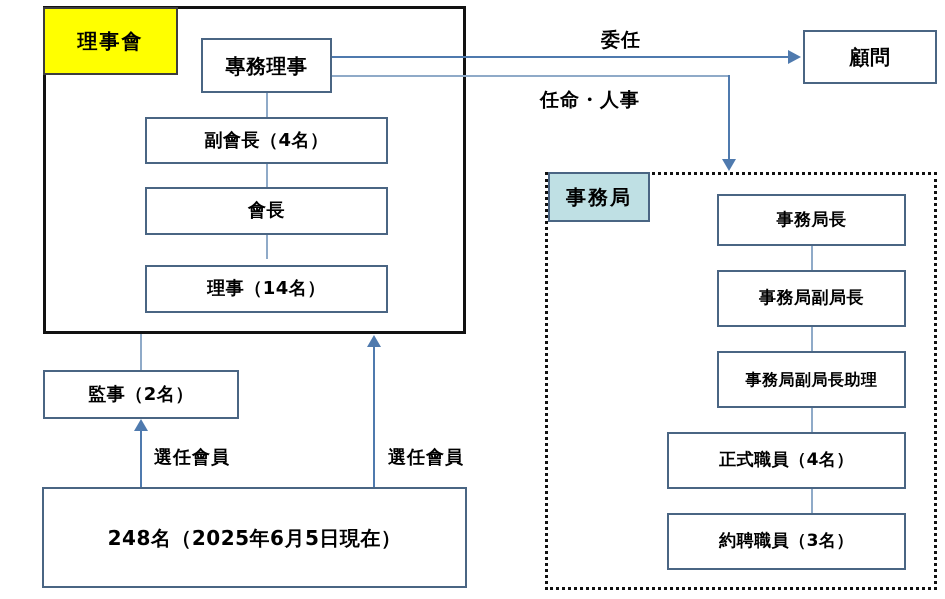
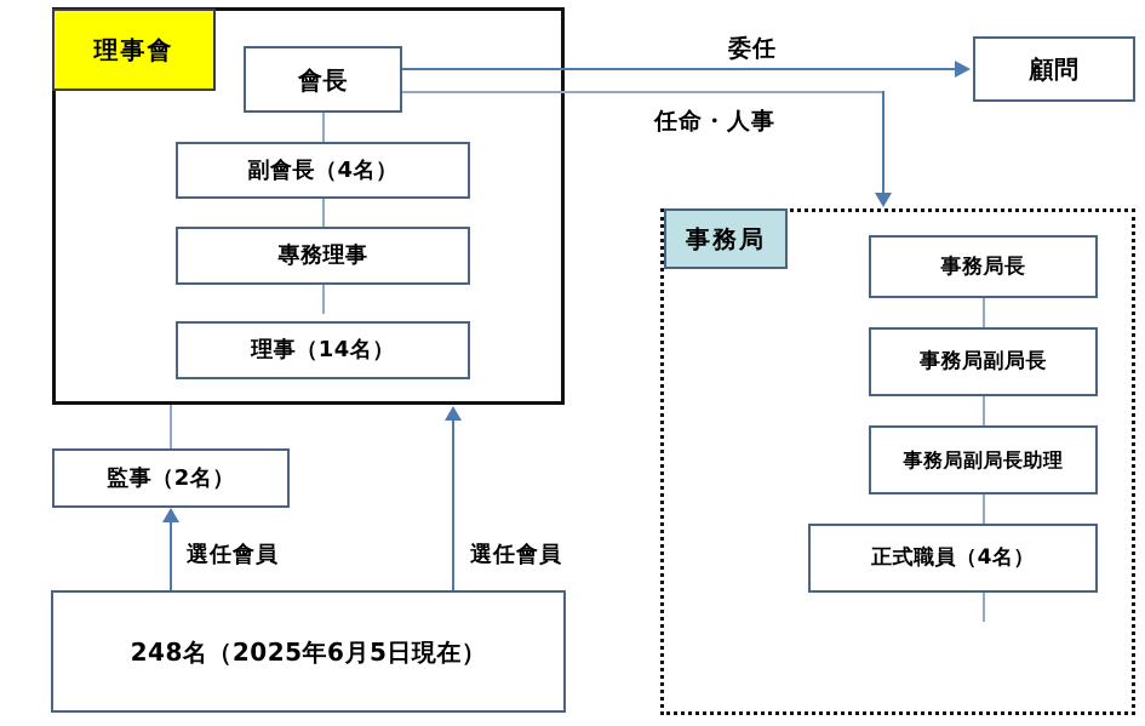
  理事會
- 專務理事
+ 會長
  副會長（4名）
- 會長
+ 專務理事
  理事（14名）
  監事（2名）
  選任會員
  選任會員
  248名（2025年6月5日現在）
  委任
  任命・人事
  顧問
  事務局
  事務局長
  事務局副局長
  事務局副局長助理
  正式職員（4名）
- 約聘職員（3名）
